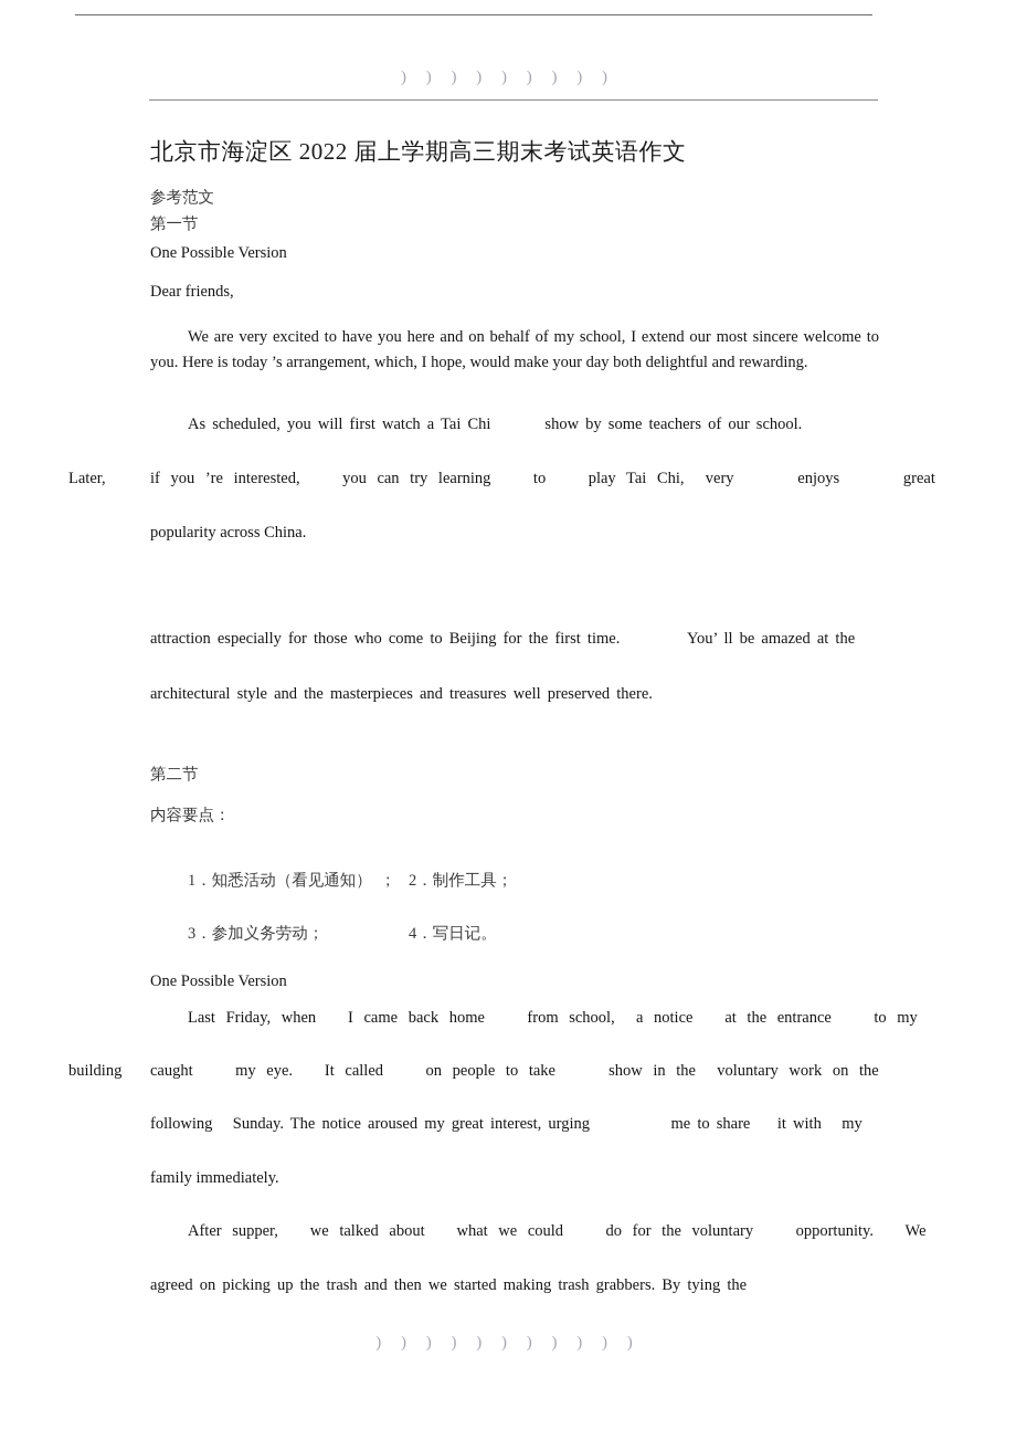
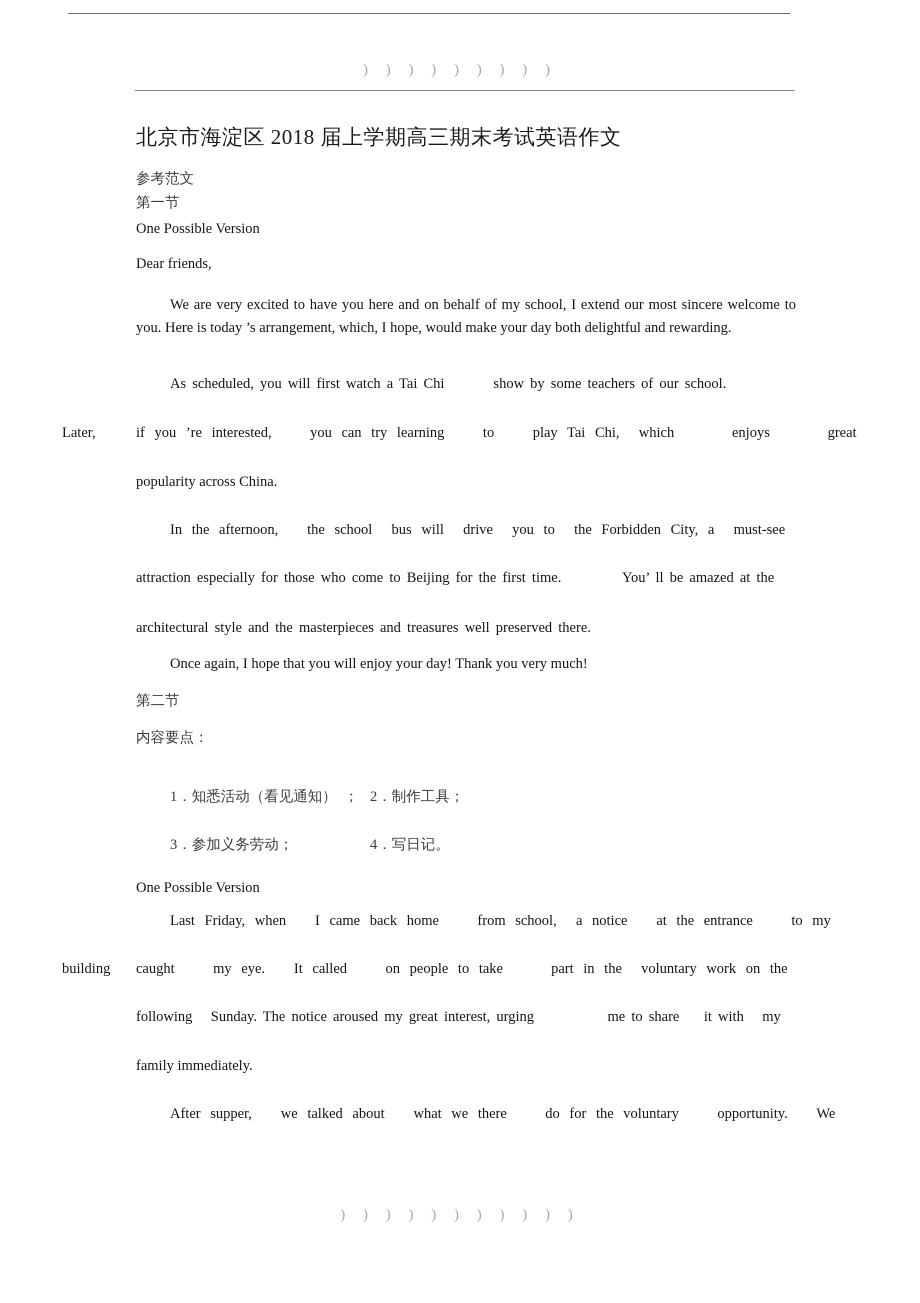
  ) ) ) ) ) ) ) ) )
- 北京市海淀区 2022 届上学期高三期末考试英语作文
+ 北京市海淀区 2018 届上学期高三期末考试英语作文
  参考范文
  第一节
  One Possible Version
  Dear friends,
  We are very excited to have you here and on behalf of my school, I extend our most sincere welcome to you. Here is today ’s arrangement, which, I hope, would make your day both delightful and rewarding.
  As scheduled, you will first watch a Tai Chi show by some teachers of our school.
  Later,
- if you ’re interested, you can try learning to play Tai Chi, very enjoys great
+ if you ’re interested, you can try learning to play Tai Chi, which enjoys great
  popularity across China.
+ In the afternoon, the school bus will drive you to the Forbidden City, a must-see
  attraction especially for those who come to Beijing for the first time. You’ ll be amazed at the
  architectural style and the masterpieces and treasures well preserved there.
+ Once again, I hope that you will enjoy your day! Thank you very much!
  第二节
  内容要点：
  1．知悉活动（看见通知） ；
  2．制作工具；
  3．参加义务劳动；
  4．写日记。
  One Possible Version
  Last Friday, when I came back home from school, a notice at the entrance to my
  building
- caught my eye. It called on people to take show in the voluntary work on the
+ caught my eye. It called on people to take part in the voluntary work on the
  following Sunday. The notice aroused my great interest, urging me to share it with my
  family immediately.
- After supper, we talked about what we could do for the voluntary opportunity. We
+ After supper, we talked about what we there do for the voluntary opportunity. We
- agreed on picking up the trash and then we started making trash grabbers. By tying the
  ) ) ) ) ) ) ) ) ) ) )
